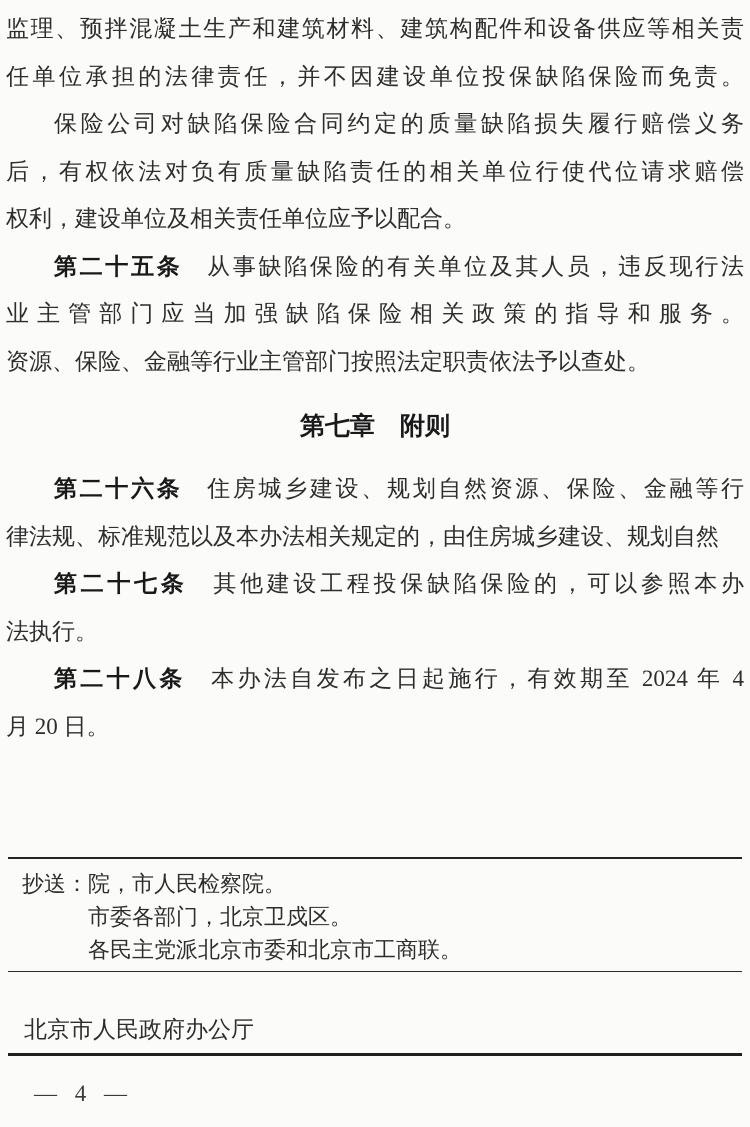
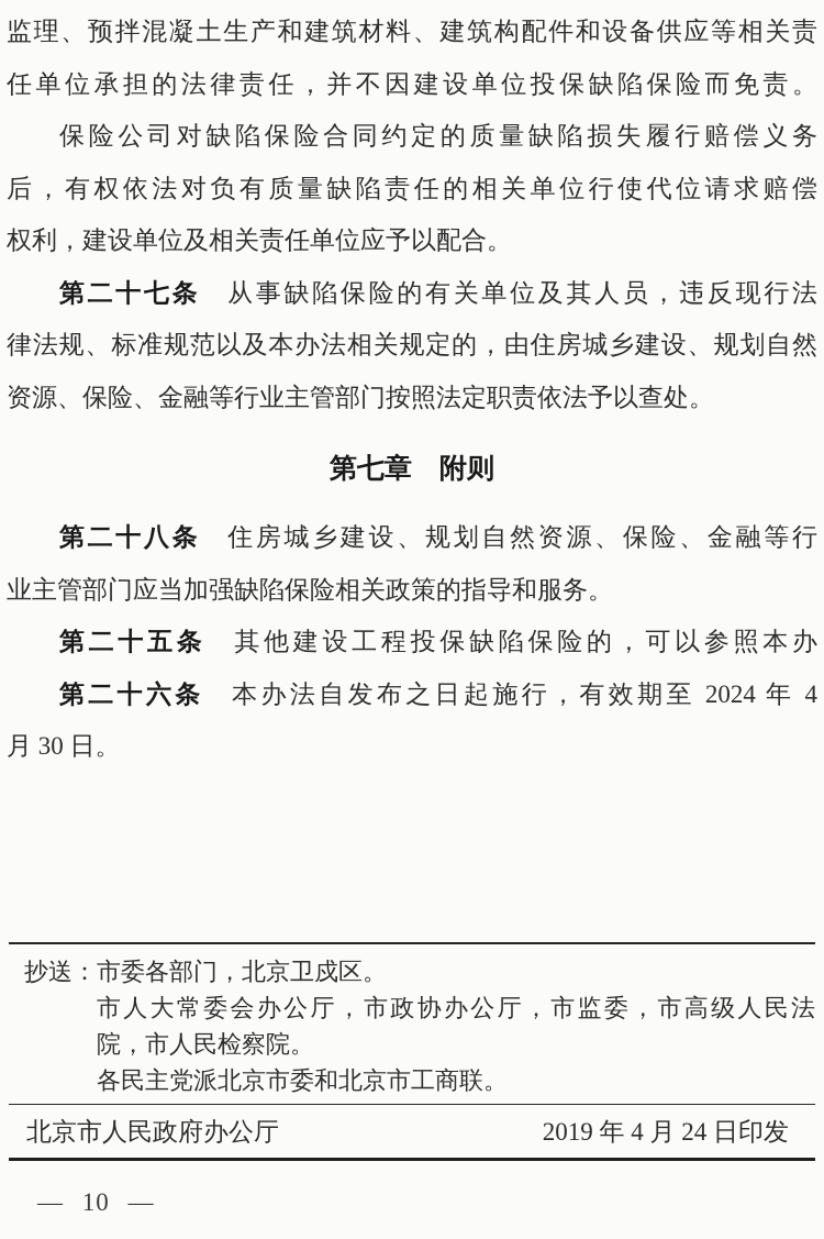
  监理、预拌混凝土生产和建筑材料、建筑构配件和设备供应等相关责
  任单位承担的法律责任，并不因建设单位投保缺陷保险而免责。
  保险公司对缺陷保险合同约定的质量缺陷损失履行赔偿义务
  后，有权依法对负有质量缺陷责任的相关单位行使代位请求赔偿
  权利，建设单位及相关责任单位应予以配合。
- 第二十五条 从事缺陷保险的有关单位及其人员，违反现行法
+ 第二十七条 从事缺陷保险的有关单位及其人员，违反现行法
- 业主管部门应当加强缺陷保险相关政策的指导和服务。
+ 律法规、标准规范以及本办法相关规定的，由住房城乡建设、规划自然
  资源、保险、金融等行业主管部门按照法定职责依法予以查处。
  第七章 附则
- 第二十六条 住房城乡建设、规划自然资源、保险、金融等行
+ 第二十八条 住房城乡建设、规划自然资源、保险、金融等行
- 律法规、标准规范以及本办法相关规定的，由住房城乡建设、规划自然
+ 业主管部门应当加强缺陷保险相关政策的指导和服务。
- 第二十七条 其他建设工程投保缺陷保险的，可以参照本办
+ 第二十五条 其他建设工程投保缺陷保险的，可以参照本办
- 法执行。
- 第二十八条 本办法自发布之日起施行，有效期至 2024 年 4
+ 第二十六条 本办法自发布之日起施行，有效期至 2024 年 4
- 月 20 日。
+ 月 30 日。
  抄送：
- 院，市人民检察院。
+ 市委各部门，北京卫戍区。
+ 市人大常委会办公厅，市政协办公厅，市监委，市高级人民法
- 市委各部门，北京卫戍区。
+ 院，市人民检察院。
  各民主党派北京市委和北京市工商联。
  北京市人民政府办公厅
+ 2019 年 4 月 24 日印发
- — 4 —
+ — 10 —
